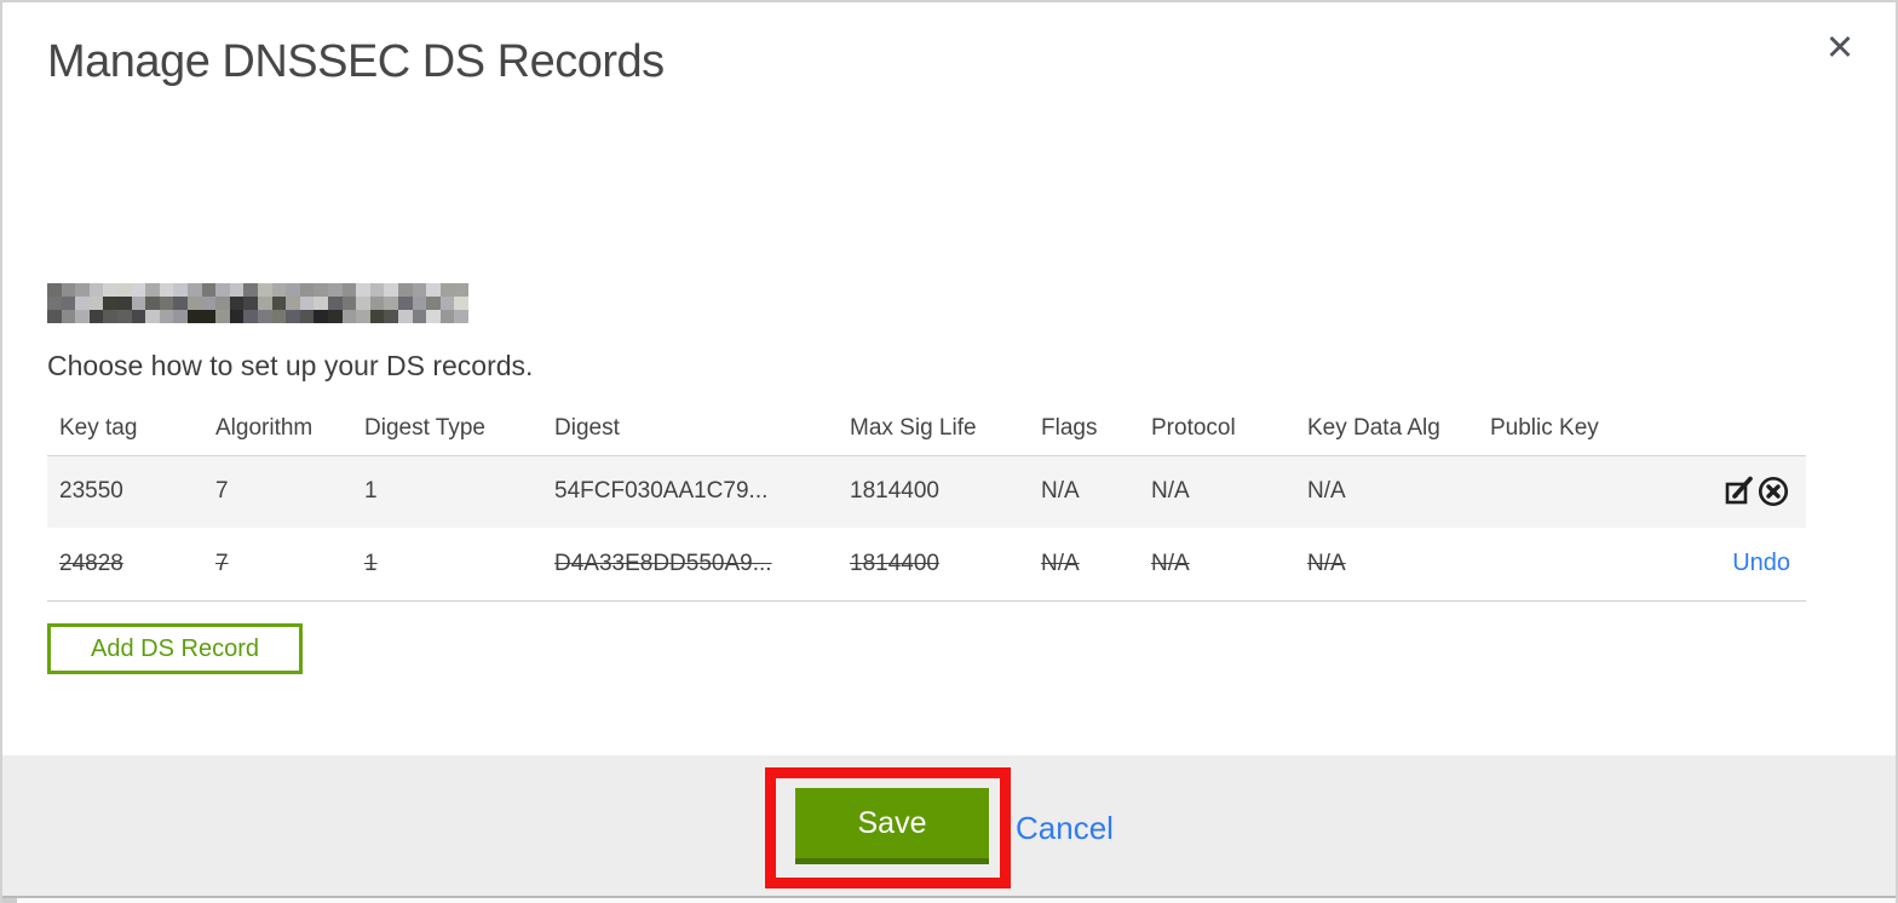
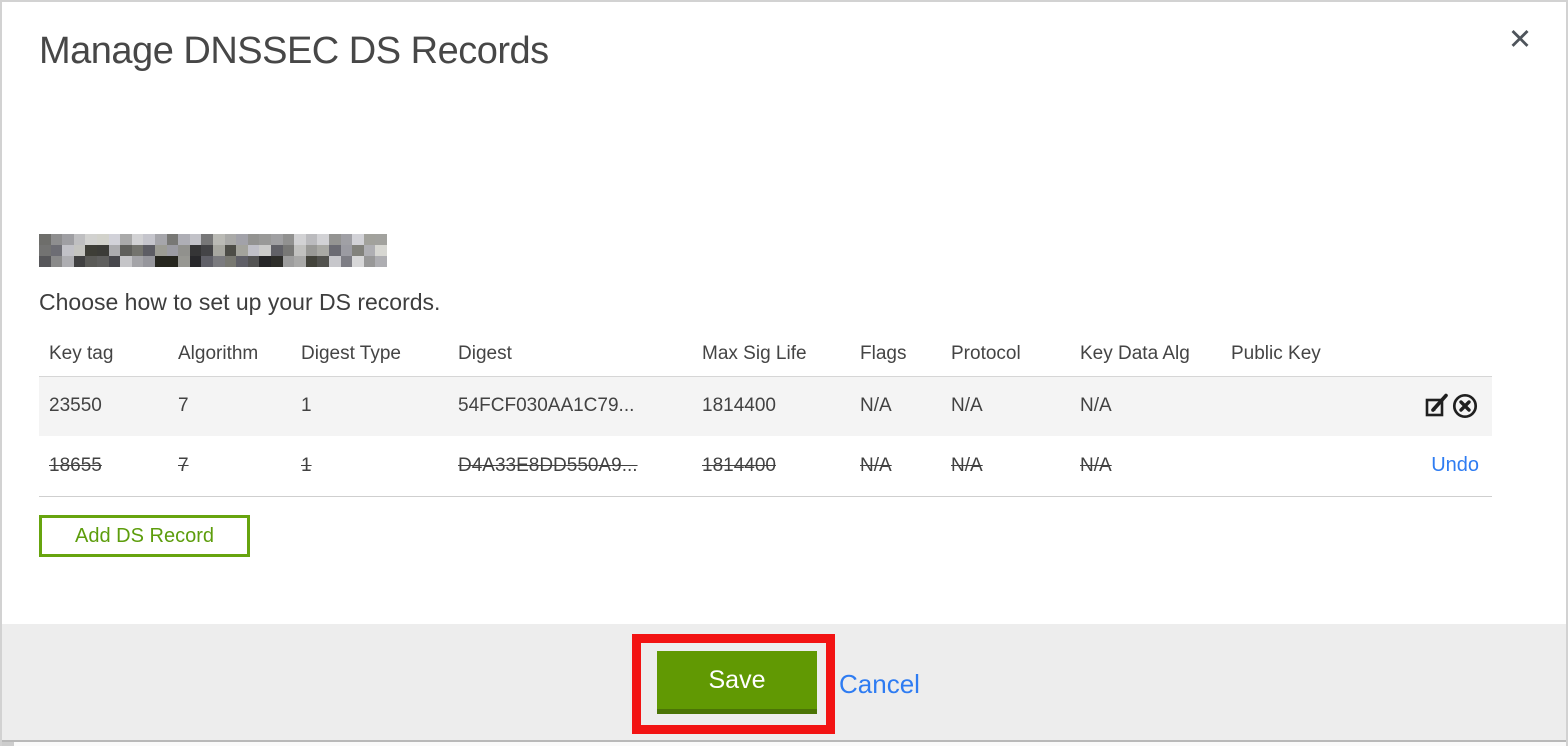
  Manage DNSSEC DS Records
  ✕
  Choose how to set up your DS records.
  Key tag	Algorithm	Digest Type	Digest	Max Sig Life	Flags	Protocol	Key Data Alg	Public Key
  23550	7	1	54FCF030AA1C79...	1814400	N/A	N/A	N/A
- 24828	7	1	D4A33E8DD550A9...	1814400	N/A	N/A	N/A		Undo
+ 18655	7	1	D4A33E8DD550A9...	1814400	N/A	N/A	N/A		Undo
  Add DS Record
  Save
  Cancel
